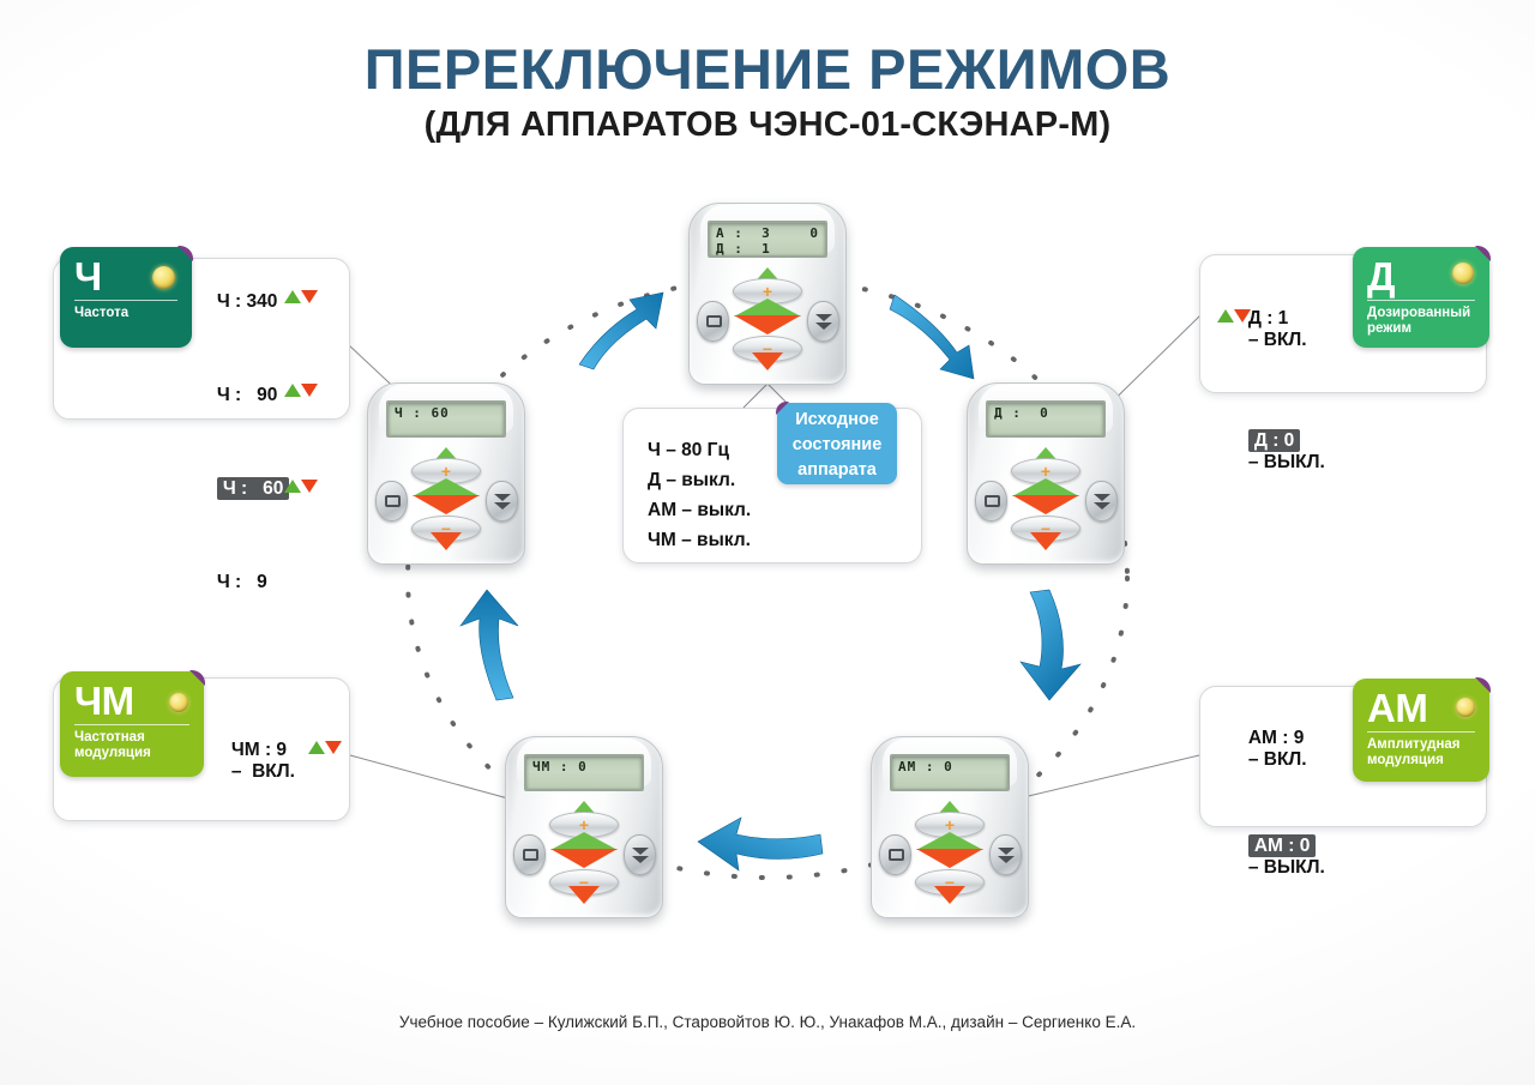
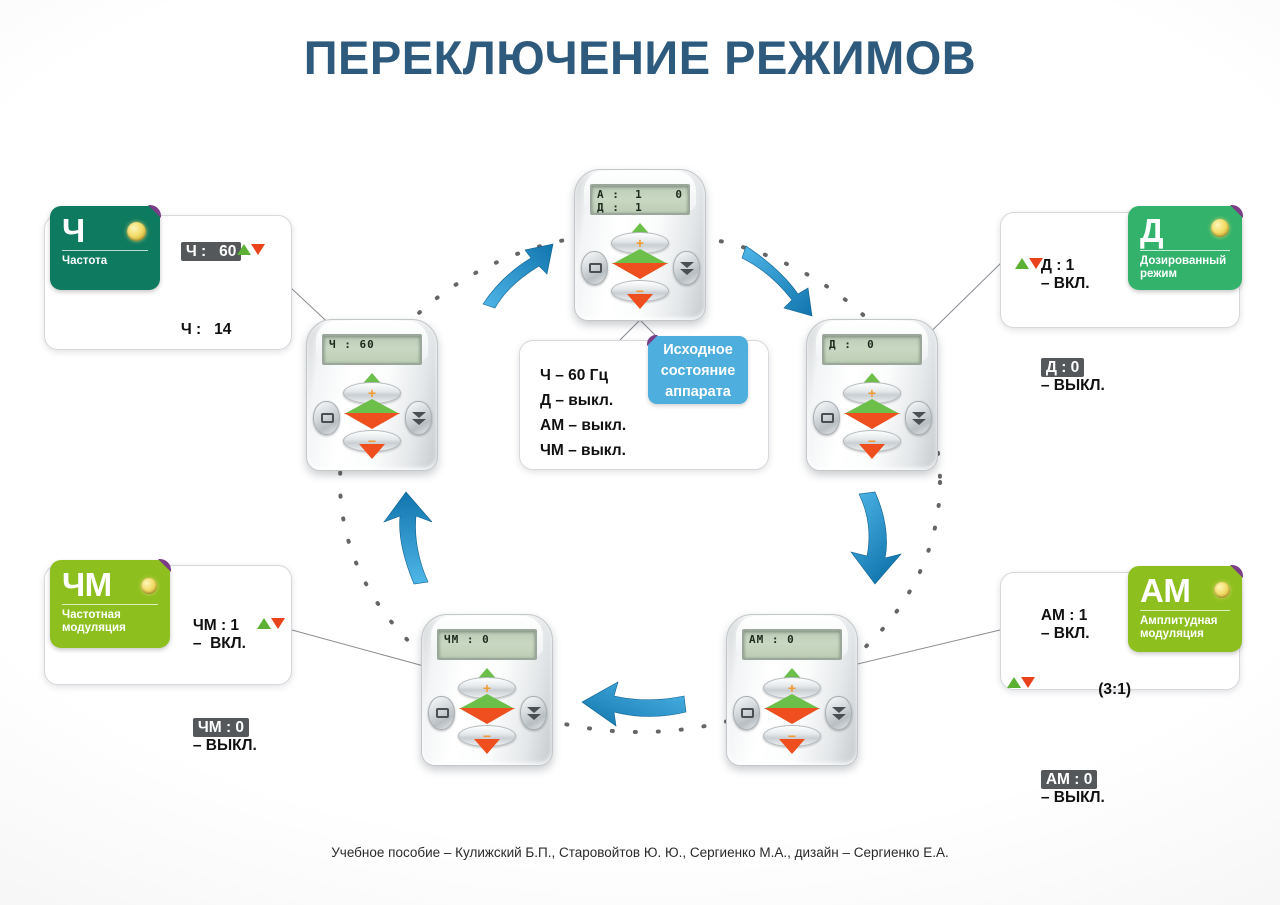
  ПЕРЕКЛЮЧЕНИЕ РЕЖИМОВ
- (ДЛЯ АППАРАТОВ ЧЭНС-01-СКЭНАР-М)
- А : 3
+ А : 1
  0
  Д : 1
  +
  −
  Ч : 60
  +
  −
  Д : 0
  +
  −
  АМ : 0
  +
  −
  ЧМ : 0
  +
  −
- Ч : 340
- Ч : 90
  Ч : 60
- Ч : 9
+ Ч : 14
  Ч
  Частота
  Д : 1 – ВКЛ.
  Д : 0 – ВЫКЛ.
  Д
  Дозированный режим
- АМ : 9 – ВКЛ.
+ АМ : 1 – ВКЛ.
+ (3:1)
  АМ : 0 – ВЫКЛ.
  АМ
  Амплитудная модуляция
- ЧМ : 9 – ВКЛ.
+ ЧМ : 1 – ВКЛ.
+ ЧМ : 0 – ВЫКЛ.
  ЧМ
  Частотная модуляция
- Ч – 80 Гц
+ Ч – 60 Гц
  Д – выкл.
  АМ – выкл.
  ЧМ – выкл.
  Исходное состояние аппарата
- Учебное пособие – Кулижский Б.П., Старовойтов Ю. Ю., Унакафов М.А., дизайн – Сергиенко Е.А.
+ Учебное пособие – Кулижский Б.П., Старовойтов Ю. Ю., Сергиенко М.А., дизайн – Сергиенко Е.А.
